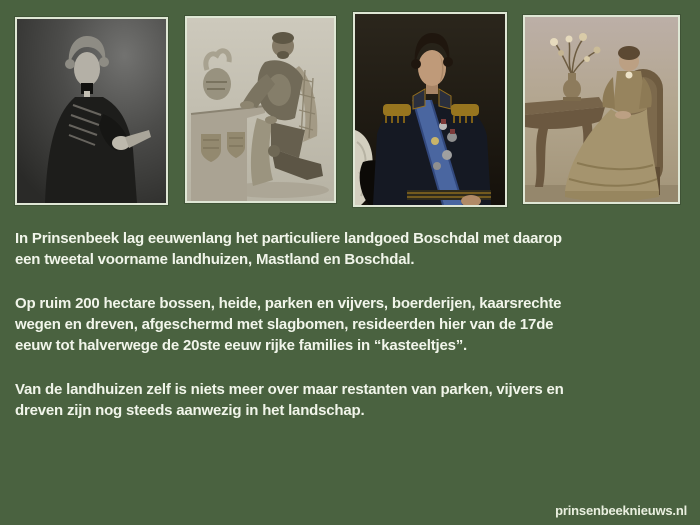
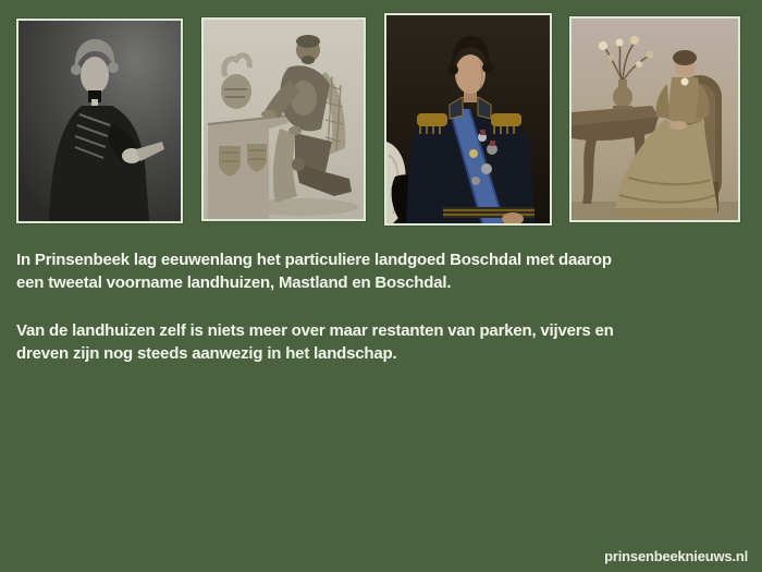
  In Prinsenbeek lag eeuwenlang het particuliere landgoed Boschdal met daarop
  een tweetal voorname landhuizen, Mastland en Boschdal.
- Op ruim 200 hectare bossen, heide, parken en vijvers, boerderijen, kaarsrechte
- wegen en dreven, afgeschermd met slagbomen, resideerden hier van de 17de
- eeuw tot halverwege de 20ste eeuw rijke families in “kasteeltjes”.
  Van de landhuizen zelf is niets meer over maar restanten van parken, vijvers en
  dreven zijn nog steeds aanwezig in het landschap.
  prinsenbeeknieuws.nl
